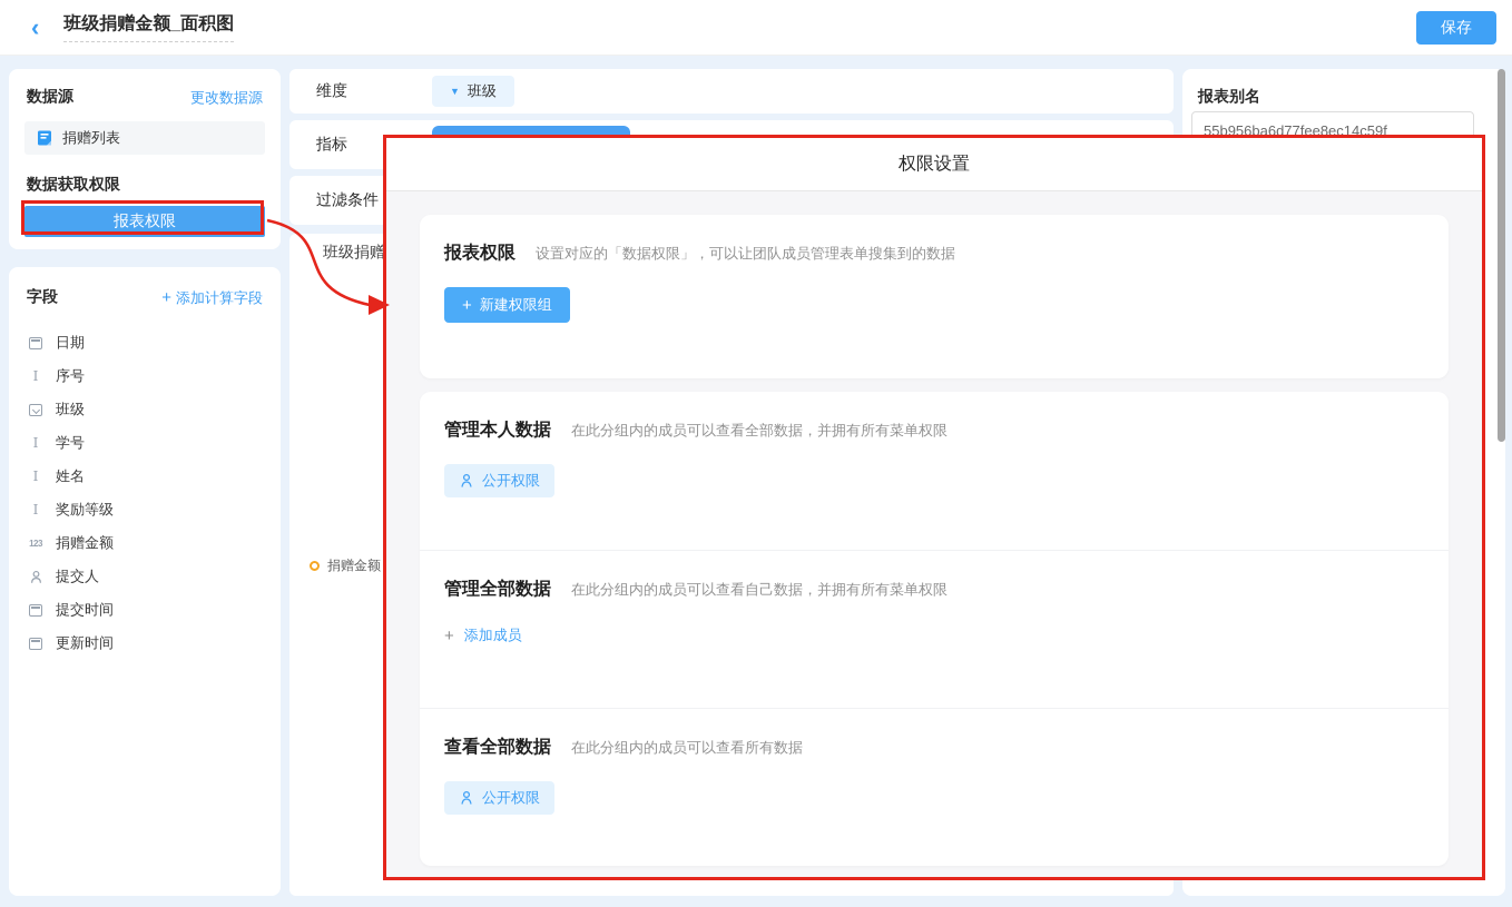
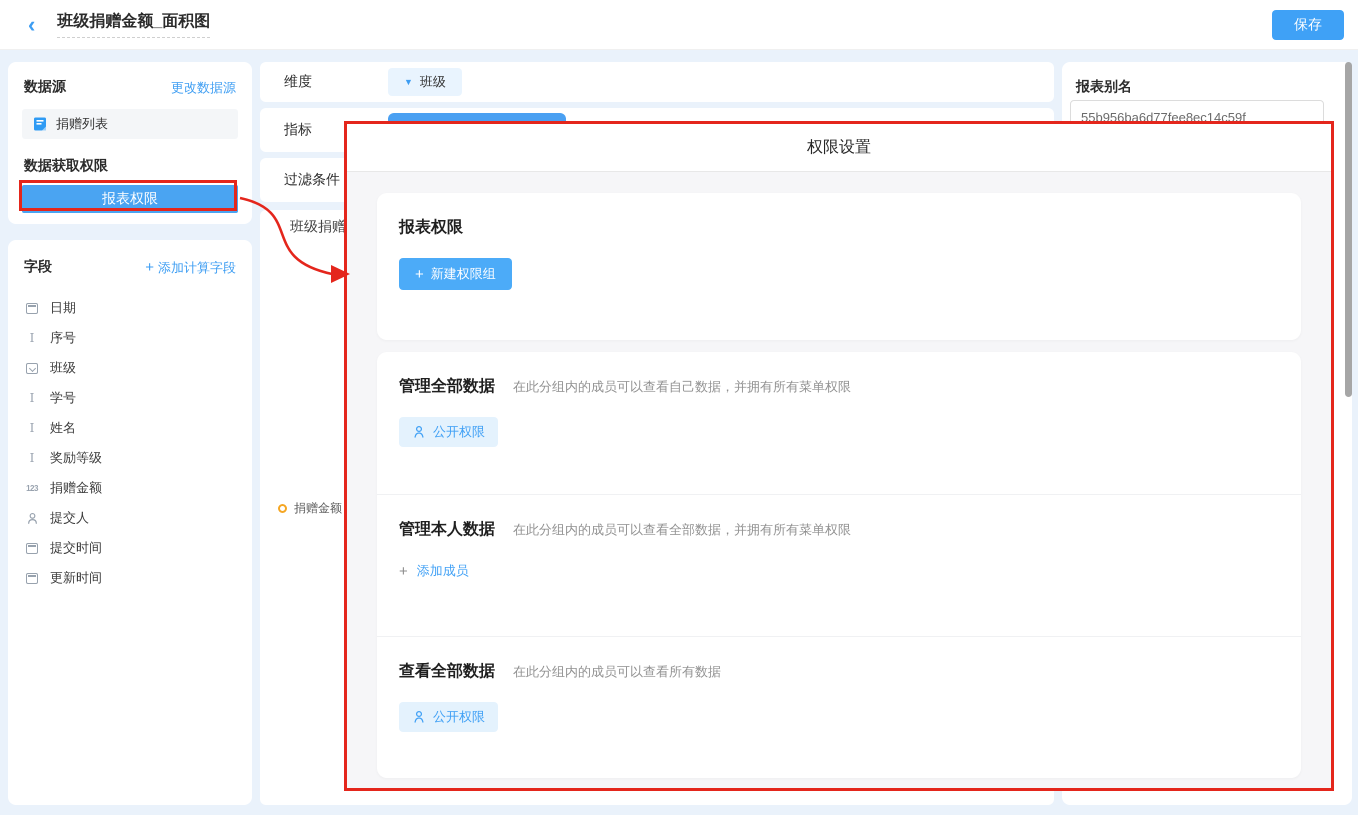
  ‹
  班级捐赠金额_面积图
  保存
  数据源
  更改数据源
  捐赠列表
  数据获取权限
  报表权限
  字段
  +
  添加计算字段
  日期
  I
  序号
  班级
  I
  学号
  I
  姓名
  I
  奖励等级
  123
  捐赠金额
  提交人
  提交时间
  更新时间
  维度
  ▼
  班级
  指标
  过滤条件
  捐赠金额
  报表别名
  55b956ba6d77fee8ec14c59f
  权限设置
  报表权限
- 设置对应的「数据权限」，可以让团队成员管理表单搜集到的数据
  +
  新建权限组
- 管理本人数据
+ 管理全部数据
- 在此分组内的成员可以查看全部数据，并拥有所有菜单权限
+ 在此分组内的成员可以查看自己数据，并拥有所有菜单权限
  公开权限
- 管理全部数据
+ 管理本人数据
- 在此分组内的成员可以查看自己数据，并拥有所有菜单权限
+ 在此分组内的成员可以查看全部数据，并拥有所有菜单权限
  +
  添加成员
  查看全部数据
  在此分组内的成员可以查看所有数据
  公开权限
